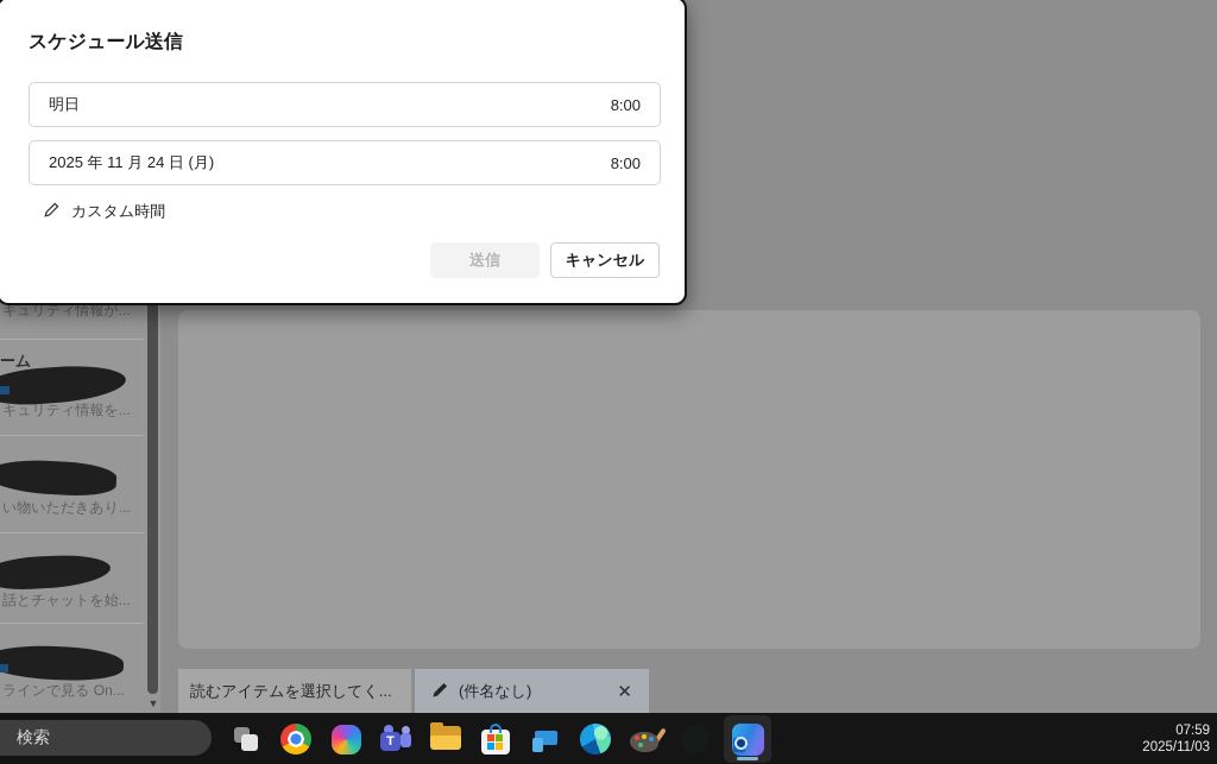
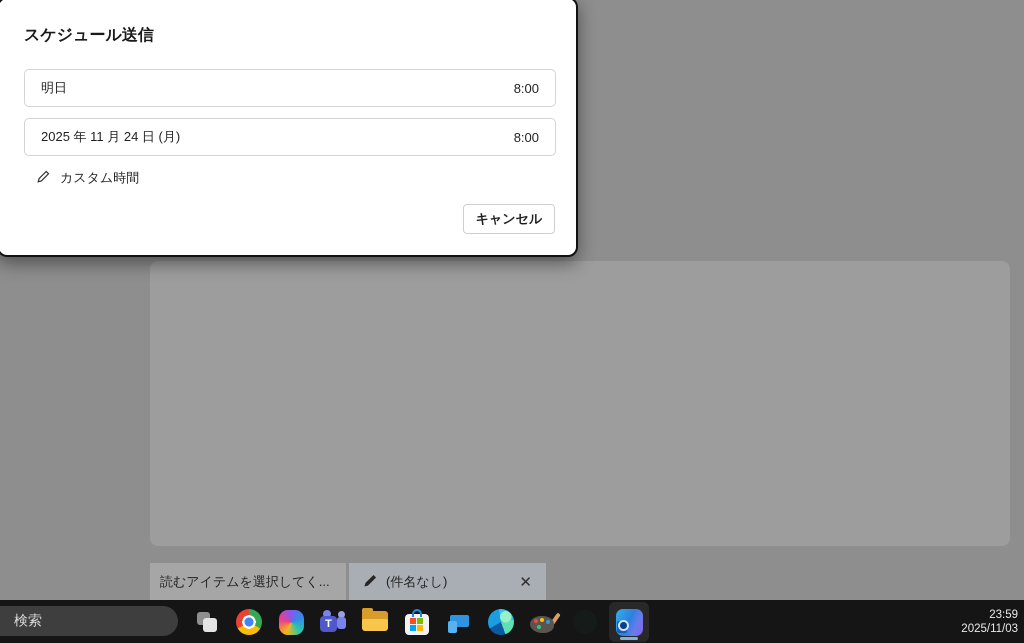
- キュリティ情報が...
- ーム
- キュリティ情報を...
- い物いただきあり...
- 話とチャットを始...
- ラインで見る On...
- ▼
  読むアイテムを選択してく...
  (件名なし)
  ✕
  スケジュール送信
  明日
  8:00
  2025 年 11 月 24 日 (月)
  8:00
  カスタム時間
- 送信
  キャンセル
  検索
  T
- 07:59
+ 23:59
  2025/11/03
